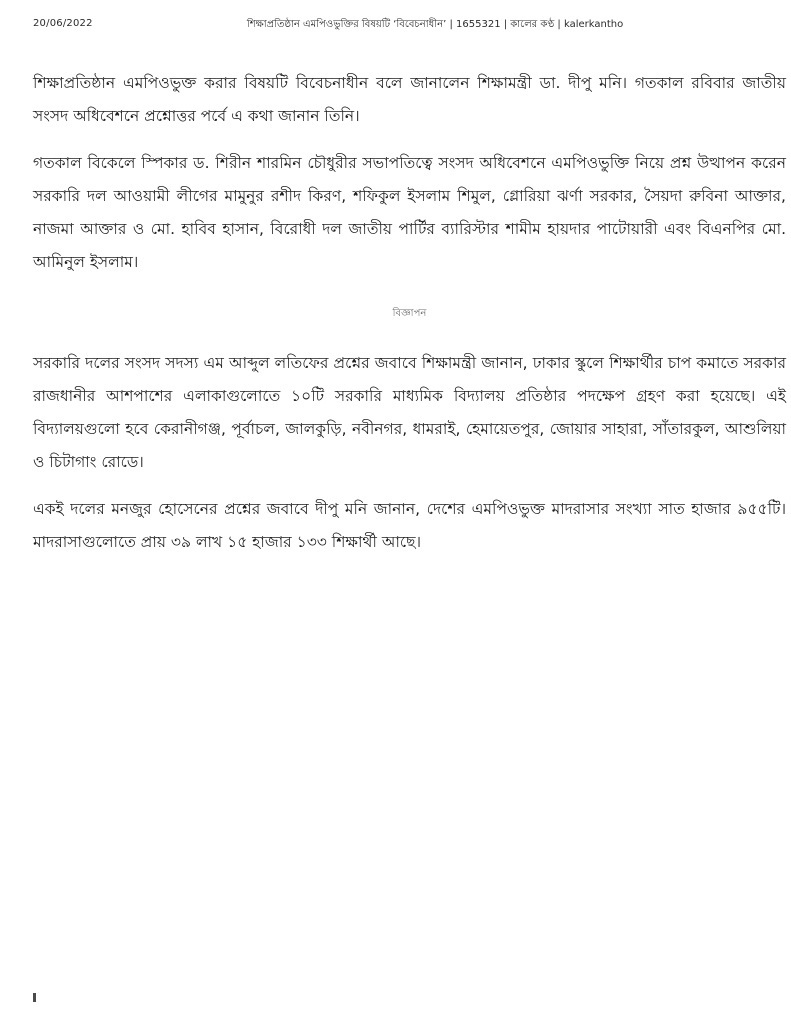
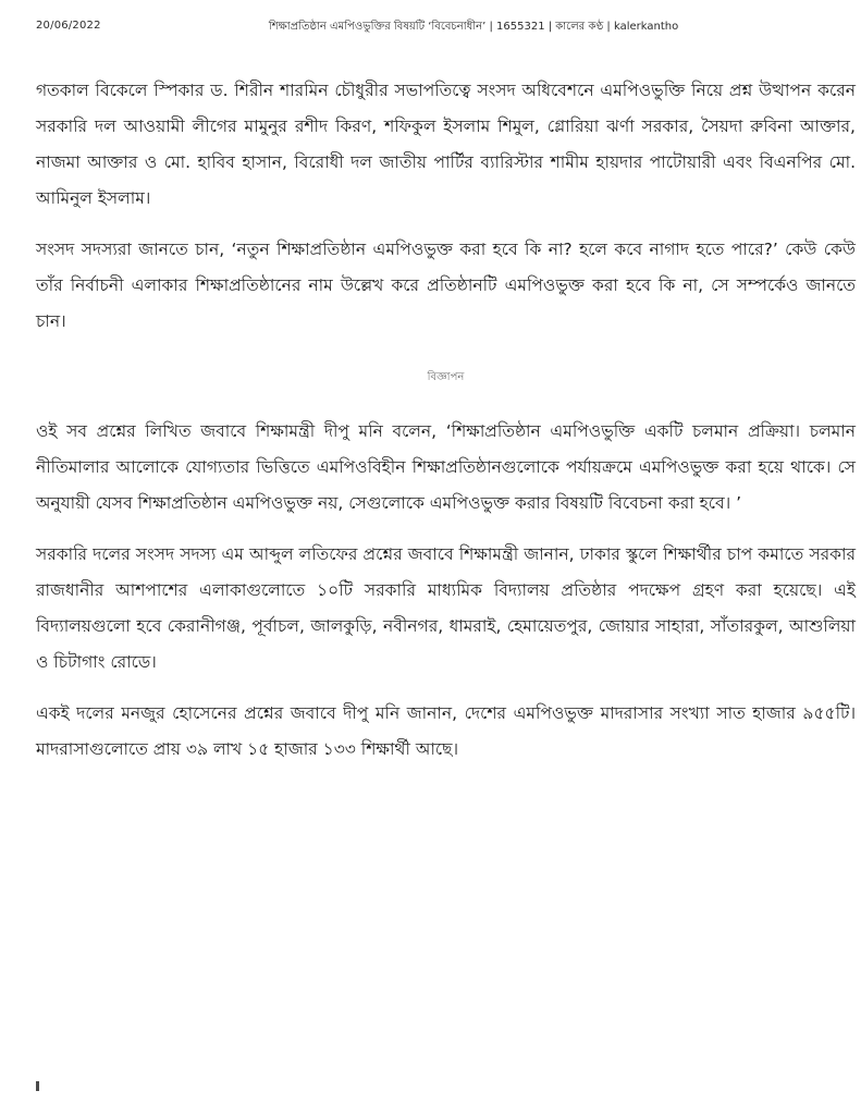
  20/06/2022
  শিক্ষাপ্রতিষ্ঠান এমপিওভুক্তির বিষয়টি ‘বিবেচনাধীন’ | 1655321 | কালের কণ্ঠ | kalerkantho
- শিক্ষাপ্রতিষ্ঠান এমপিওভুক্ত করার বিষয়টি বিবেচনাধীন বলে জানালেন শিক্ষামন্ত্রী ডা. দীপু মনি। গতকাল রবিবার জাতীয় সংসদ অধিবেশনে প্রশ্নোত্তর পর্বে এ কথা জানান তিনি।
  গতকাল বিকেলে স্পিকার ড. শিরীন শারমিন চৌধুরীর সভাপতিত্বে সংসদ অধিবেশনে এমপিওভুক্তি নিয়ে প্রশ্ন উত্থাপন করেন সরকারি দল আওয়ামী লীগের মামুনুর রশীদ কিরণ, শফিকুল ইসলাম শিমুল, গ্লোরিয়া ঝর্ণা সরকার, সৈয়দা রুবিনা আক্তার, নাজমা আক্তার ও মো. হাবিব হাসান, বিরোধী দল জাতীয় পার্টির ব্যারিস্টার শামীম হায়দার পাটোয়ারী এবং বিএনপির মো. আমিনুল ইসলাম।
+ সংসদ সদস্যরা জানতে চান, ‘নতুন শিক্ষাপ্রতিষ্ঠান এমপিওভুক্ত করা হবে কি না? হলে কবে নাগাদ হতে পারে?’ কেউ কেউ তাঁর নির্বাচনী এলাকার শিক্ষাপ্রতিষ্ঠানের নাম উল্লেখ করে প্রতিষ্ঠানটি এমপিওভুক্ত করা হবে কি না, সে সম্পর্কেও জানতে চান।
  বিজ্ঞাপন
+ ওই সব প্রশ্নের লিখিত জবাবে শিক্ষামন্ত্রী দীপু মনি বলেন, ‘শিক্ষাপ্রতিষ্ঠান এমপিওভুক্তি একটি চলমান প্রক্রিয়া। চলমান নীতিমালার আলোকে যোগ্যতার ভিত্তিতে এমপিওবিহীন শিক্ষাপ্রতিষ্ঠানগুলোকে পর্যায়ক্রমে এমপিওভুক্ত করা হয়ে থাকে। সে অনুযায়ী যেসব শিক্ষাপ্রতিষ্ঠান এমপিওভুক্ত নয়, সেগুলোকে এমপিওভুক্ত করার বিষয়টি বিবেচনা করা হবে। ’
  সরকারি দলের সংসদ সদস্য এম আব্দুল লতিফের প্রশ্নের জবাবে শিক্ষামন্ত্রী জানান, ঢাকার স্কুলে শিক্ষার্থীর চাপ কমাতে সরকার রাজধানীর আশপাশের এলাকাগুলোতে ১০টি সরকারি মাধ্যমিক বিদ্যালয় প্রতিষ্ঠার পদক্ষেপ গ্রহণ করা হয়েছে। এই বিদ্যালয়গুলো হবে কেরানীগঞ্জ, পূর্বাচল, জালকুড়ি, নবীনগর, ধামরাই, হেমায়েতপুর, জোয়ার সাহারা, সাঁতারকুল, আশুলিয়া ও চিটাগাং রোডে।
  একই দলের মনজুর হোসেনের প্রশ্নের জবাবে দীপু মনি জানান, দেশের এমপিওভুক্ত মাদরাসার সংখ্যা সাত হাজার ৯৫৫টি। মাদরাসাগুলোতে প্রায় ৩৯ লাখ ১৫ হাজার ১৩৩ শিক্ষার্থী আছে।
